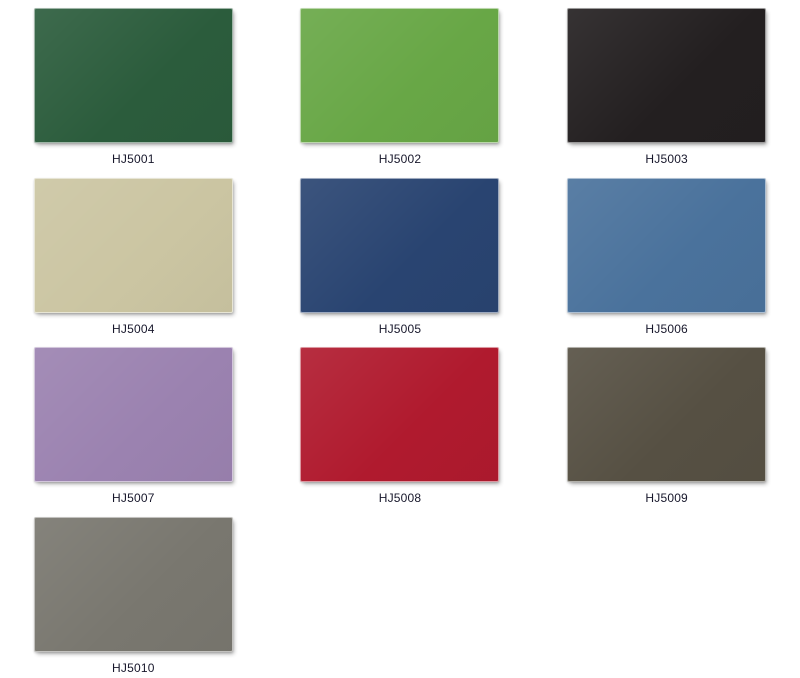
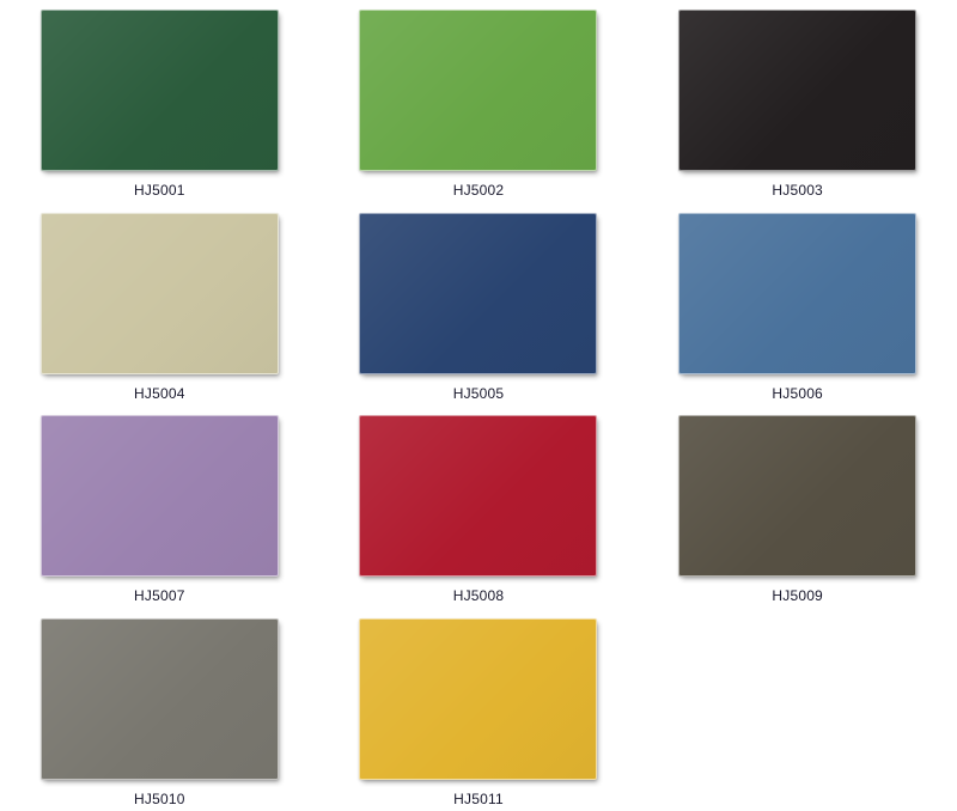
  HJ5001
  HJ5002
  HJ5003
  HJ5004
  HJ5005
  HJ5006
  HJ5007
  HJ5008
  HJ5009
  HJ5010
+ HJ5011
